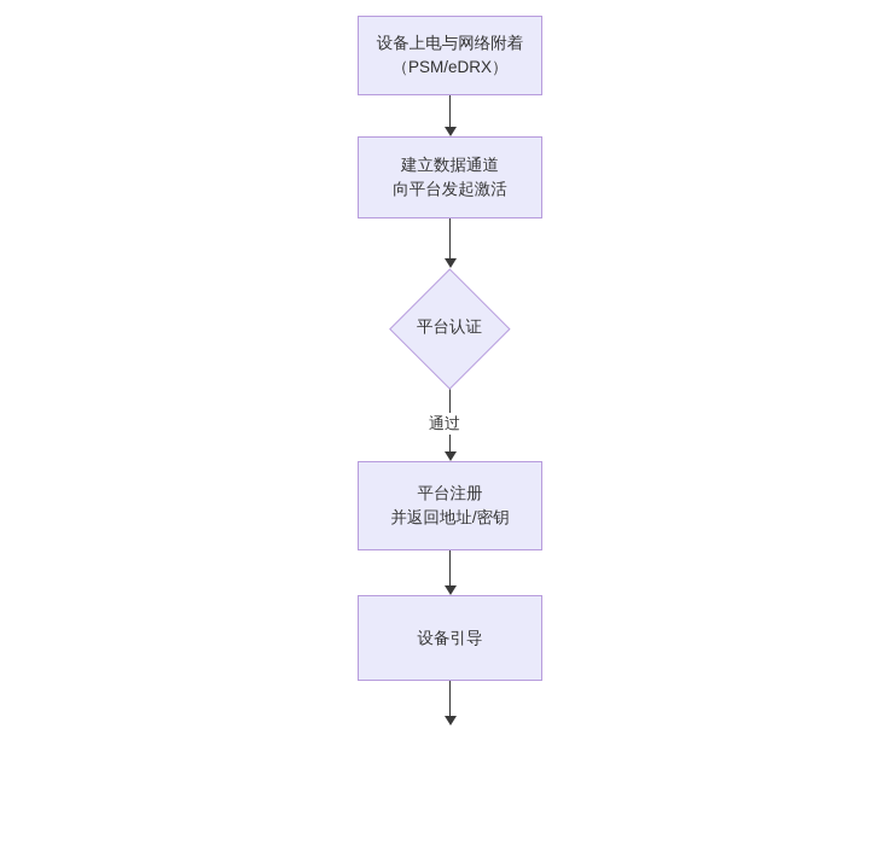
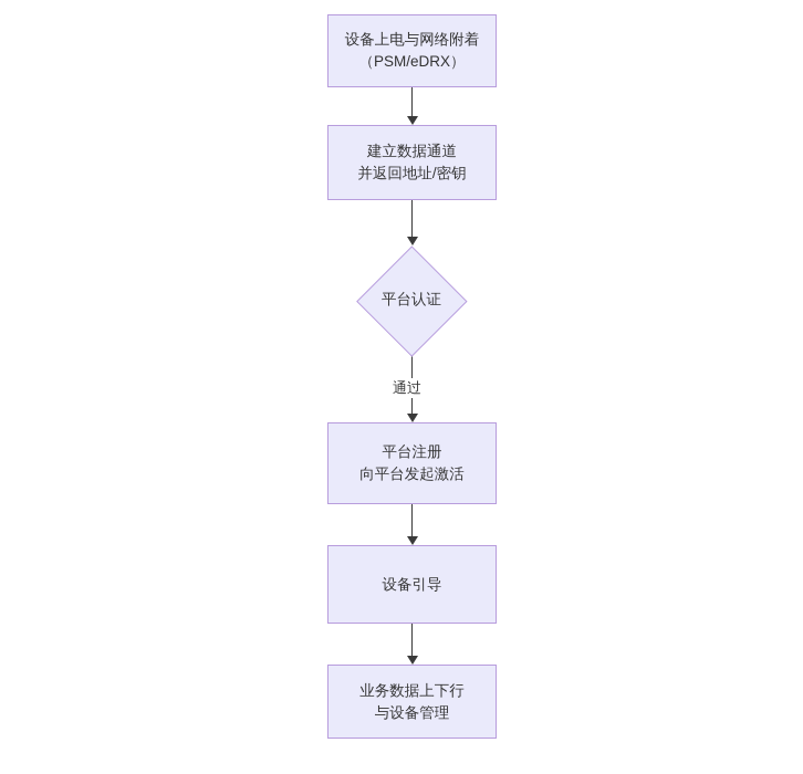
  通过
  设备上电与网络附着
  （PSM/eDRX）
  建立数据通道
- 向平台发起激活
+ 并返回地址/密钥
  平台认证
  平台注册
- 并返回地址/密钥
+ 向平台发起激活
  设备引导
+ 业务数据上下行
+ 与设备管理
